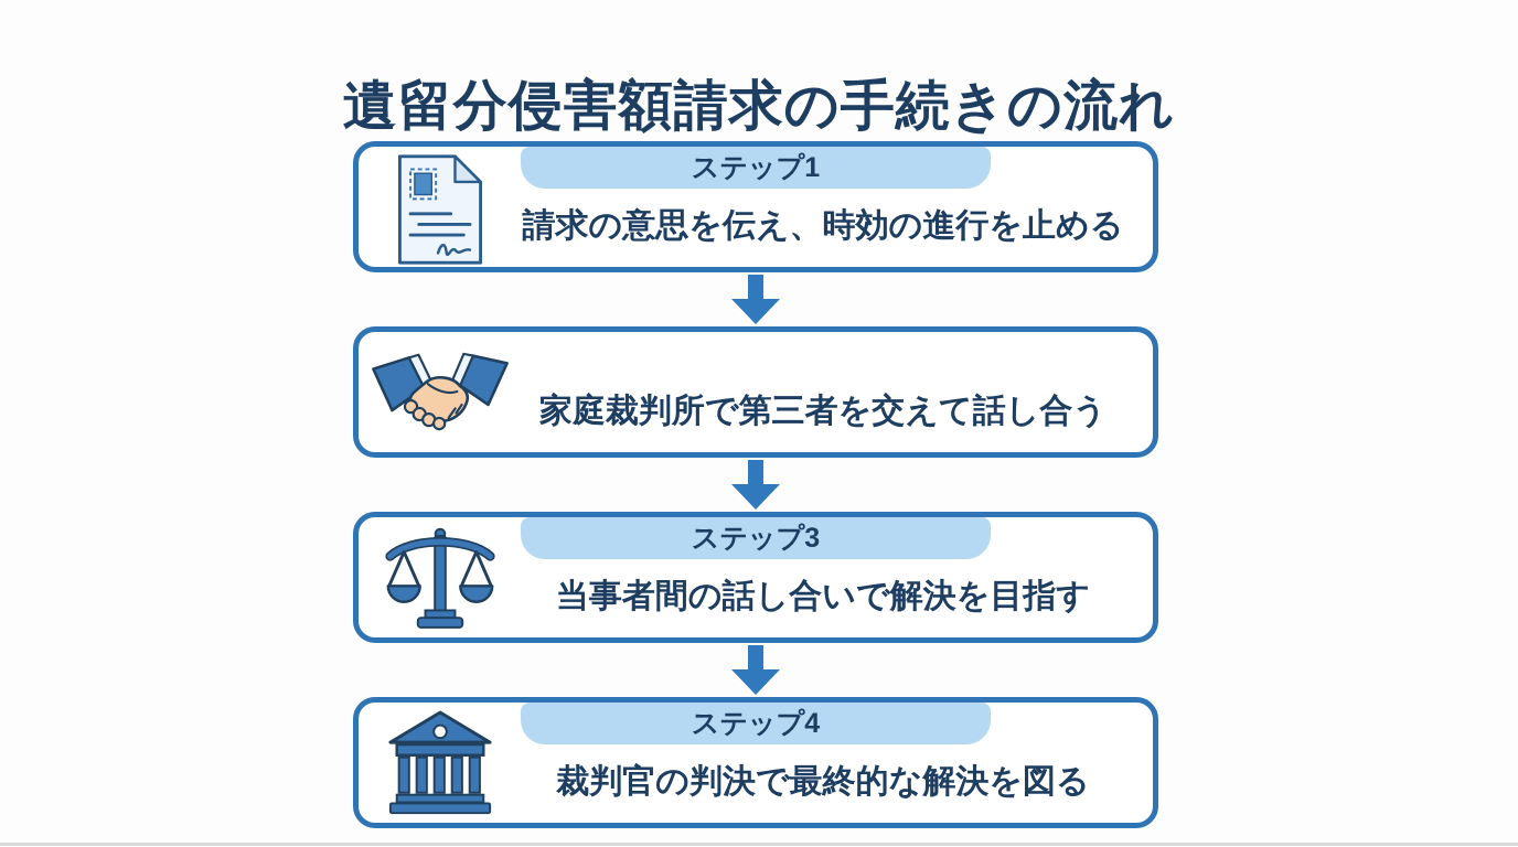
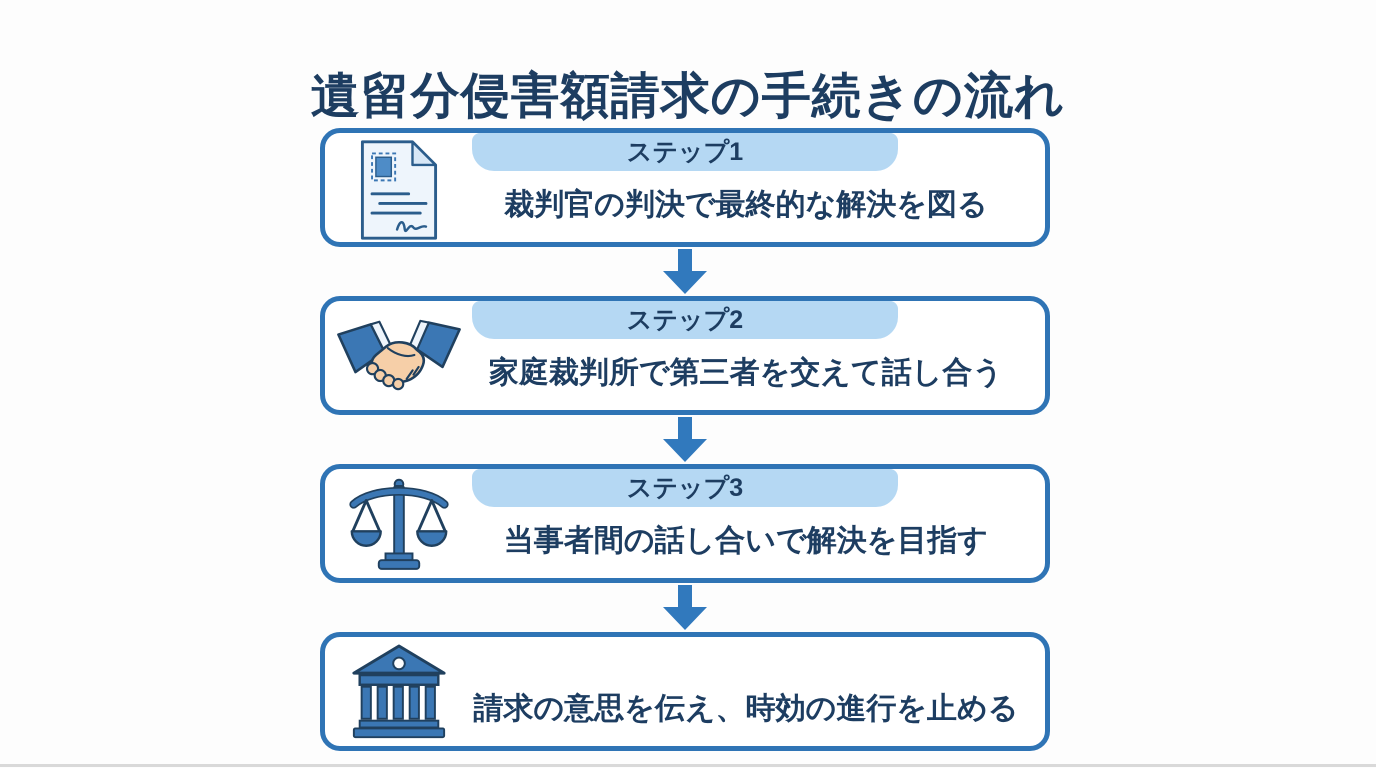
  遺留分侵害額請求の手続きの流れ
  ステップ1
- 請求の意思を伝え、時効の進行を止める
+ 裁判官の判決で最終的な解決を図る
+ ステップ2
  家庭裁判所で第三者を交えて話し合う
  ステップ3
  当事者間の話し合いで解決を目指す
- ステップ4
- 裁判官の判決で最終的な解決を図る
+ 請求の意思を伝え、時効の進行を止める
